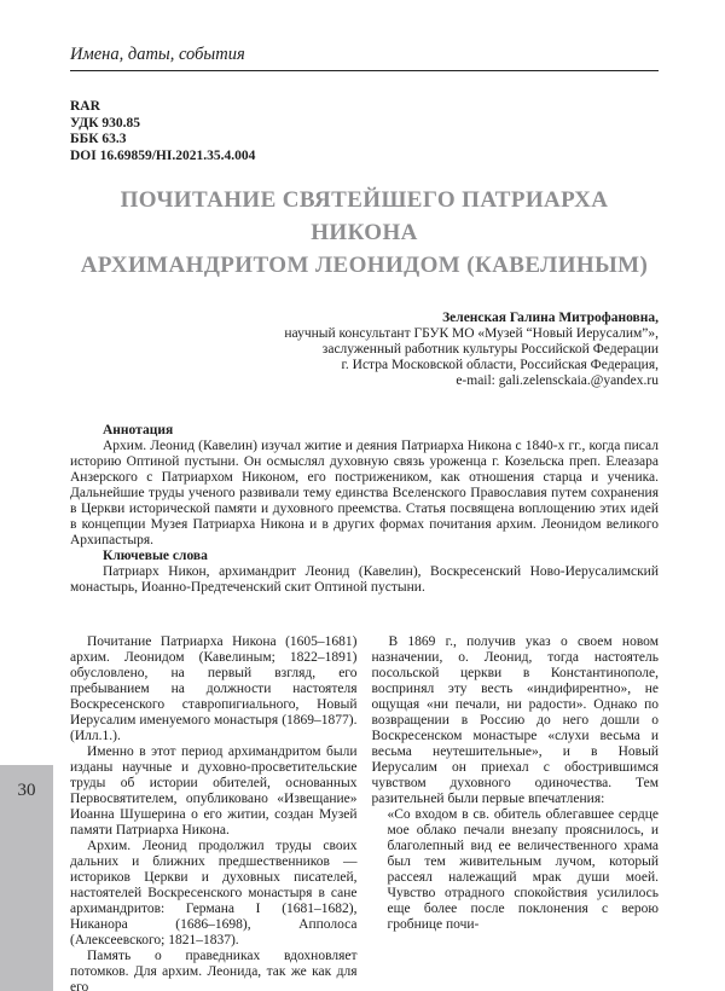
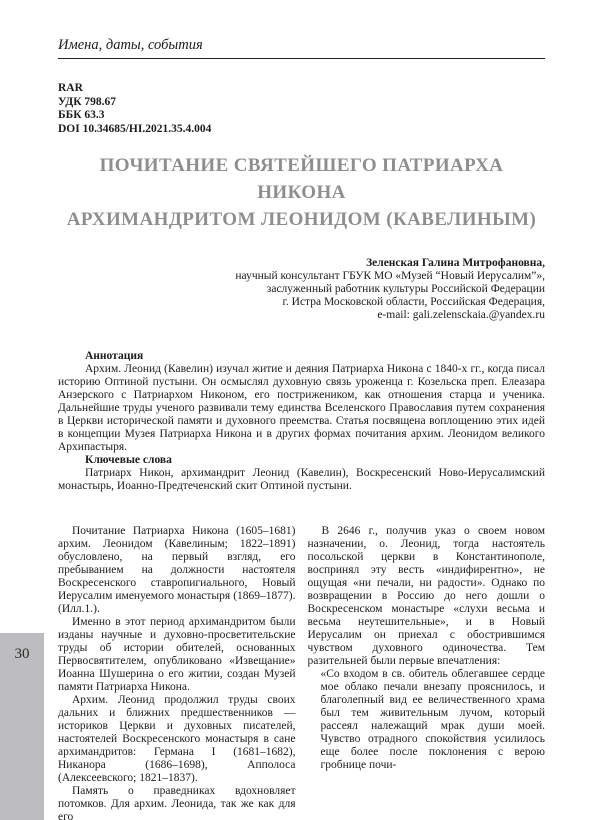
  30
  Имена, даты, события
  RAR
- УДК 930.85
+ УДК 798.67
  ББК 63.3
- DOI 16.69859/HI.2021.35.4.004
+ DOI 10.34685/HI.2021.35.4.004
  ПОЧИТАНИЕ СВЯТЕЙШЕГО ПАТРИАРХА НИКОНА
  АРХИМАНДРИТОМ ЛЕОНИДОМ (КАВЕЛИНЫМ)
  Зеленская Галина Митрофановна,
  научный консультант ГБУК МО «Музей “Новый Иерусалим”»,
  заслуженный работник культуры Российской Федерации
  г. Истра Московской области, Российская Федерация,
  e-mail: gali.zelensckaia.@yandex.ru
  Аннотация
  Архим. Леонид (Кавелин) изучал житие и деяния Патриарха Никона с 1840-х гг., когда писал историю Оптиной пустыни. Он осмыслял духовную связь уроженца г. Козельска преп. Елеазара Анзерского с Патриархом Никоном, его пострижеником, как отношения старца и ученика. Дальнейшие труды ученого развивали тему единства Вселенского Православия путем сохранения в Церкви исторической памяти и духовного преемства. Статья посвящена воплощению этих идей в концепции Музея Патриарха Никона и в других формах почитания архим. Леонидом великого Архипастыря.
  Ключевые слова
  Патриарх Никон, архимандрит Леонид (Кавелин), Воскресенский Ново-Иерусалимский монастырь, Иоанно-Предтеченский скит Оптиной пустыни.
  Почитание Патриарха Никона (1605–1681) архим. Леонидом (Кавелиным; 1822–1891) обусловлено, на первый взгляд, его пребыванием на должности настоятеля Воскресенского ставропигиального, Новый Иерусалим именуемого монастыря (1869–1877). (Илл.1.).
  Именно в этот период архимандритом были изданы научные и духовно-просветительские труды об истории обителей, основанных Первосвятителем, опубликовано «Извещание» Иоанна Шушерина о его житии, создан Музей памяти Патриарха Никона.
  Архим. Леонид продолжил труды своих дальних и ближних предшественников — историков Церкви и духовных писателей, настоятелей Воскресенского монастыря в сане архимандритов: Германа I (1681–1682), Никанора (1686–1698), Апполоса (Алексеевского; 1821–1837).
  Память о праведниках вдохновляет потомков. Для архим. Леонида, так же как для его
- В 1869 г., получив указ о своем новом назначении, о. Леонид, тогда настоятель посольской церкви в Константинополе, воспринял эту весть «индифирентно», не ощущая «ни печали, ни радости». Однако по возвращении в Россию до него дошли о Воскресенском монастыре «слухи весьма и весьма неутешительные», и в Новый Иерусалим он приехал с обострившимся чувством духовного одиночества. Тем разительней были первые впечатления:
+ В 2646 г., получив указ о своем новом назначении, о. Леонид, тогда настоятель посольской церкви в Константинополе, воспринял эту весть «индифирентно», не ощущая «ни печали, ни радости». Однако по возвращении в Россию до него дошли о Воскресенском монастыре «слухи весьма и весьма неутешительные», и в Новый Иерусалим он приехал с обострившимся чувством духовного одиночества. Тем разительней были первые впечатления:
  «Со входом в св. обитель облегавшее сердце мое облако печали внезапу прояснилось, и благолепный вид ее величественного храма был тем живительным лучом, который рассеял належащий мрак души моей. Чувство отрадного спокойствия усилилось еще более после поклонения с верою гробнице почи-
